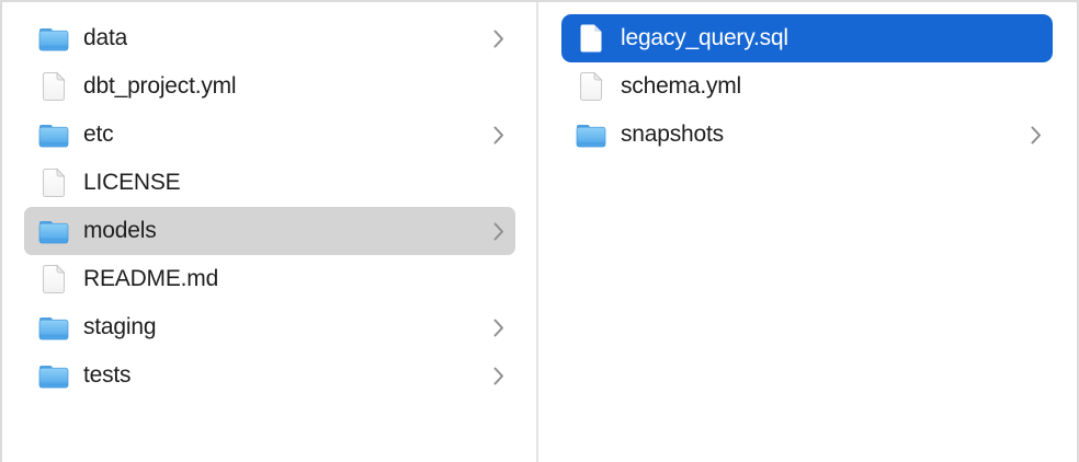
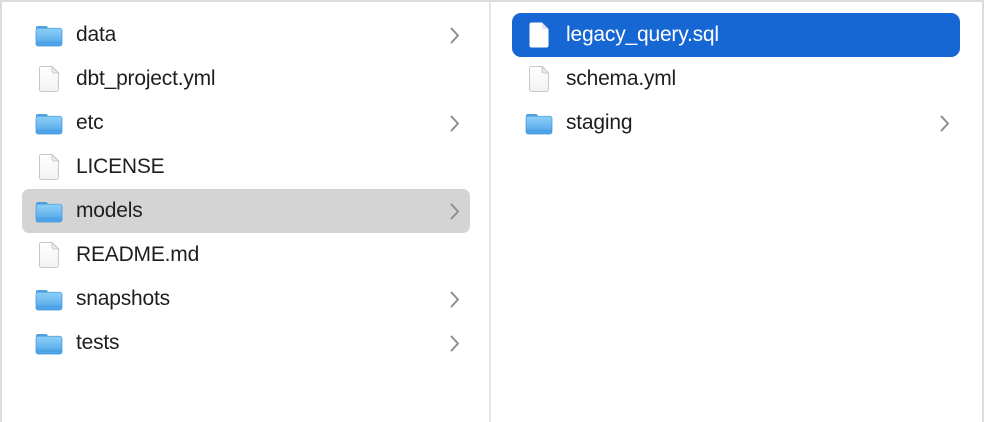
  data
  dbt_project.yml
  etc
  LICENSE
  models
  README.md
- staging
+ snapshots
  tests
  legacy_query.sql
  schema.yml
- snapshots
+ staging
